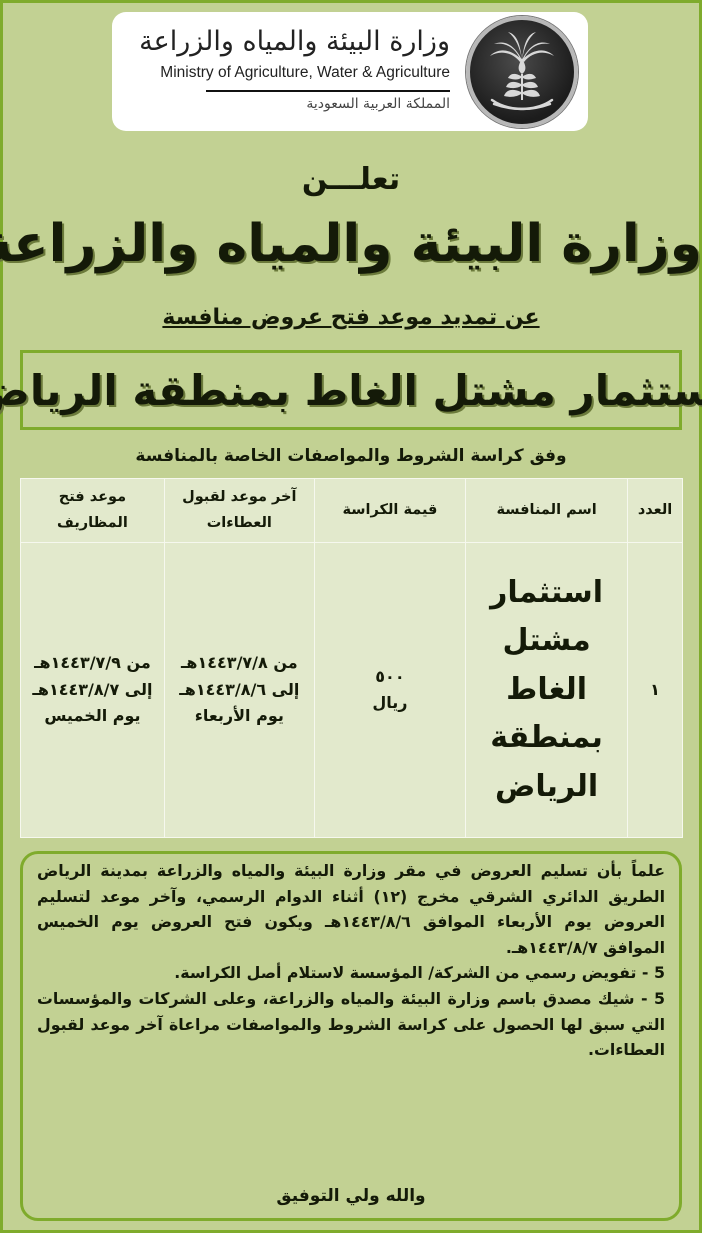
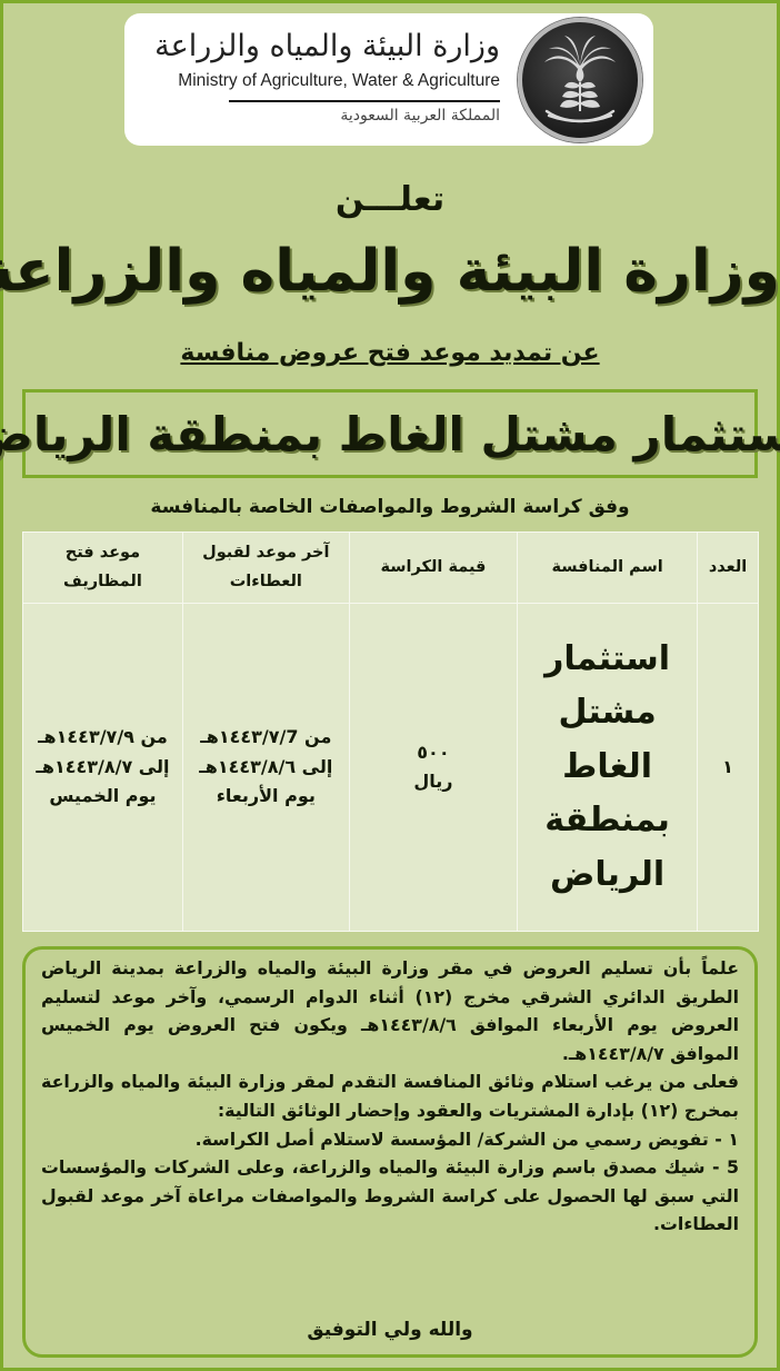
  وزارة البيئة والمياه والزراعة
  Ministry of Agriculture, Water & Agriculture
  المملكة العربية السعودية
  تعلـــن
  وزارة البيئة والمياه والزراع
  عن تمديد موعد فتح عروض منافسة
  ستثمار مشتل الغاط بمنطقة الرياض
  وفق كراسة الشروط والمواصفات الخاصة بالمنافسة
  العدد	اسم المنافسة	قيمة الكراسة	آخر موعد لقبول العطاءات	موعد فتح المظاريف
- ١	استثمار مشتل الغاط بمنطقة الرياض	٥٠٠ ريال	من ١٤٤٣/٧/٨هـ إلى ١٤٤٣/٨/٦هـ يوم الأربعاء	من ١٤٤٣/٧/٩هـ إلى ١٤٤٣/٨/٧هـ يوم الخميس
+ ١	استثمار مشتل الغاط بمنطقة الرياض	٥٠٠ ريال	من ١٤٤٣/٧/7هـ إلى ١٤٤٣/٨/٦هـ يوم الأربعاء	من ١٤٤٣/٧/٩هـ إلى ١٤٤٣/٨/٧هـ يوم الخميس
  علماً بأن تسليم العروض في مقر وزارة البيئة والمياه والزراعة بمدينة الرياض الطريق الدائري الشرقي مخرج (١٢) أثناء الدوام الرسمي، وآخر موعد لتسليم العروض يوم الأربعاء الموافق ١٤٤٣/٨/٦هـ ويكون فتح العروض يوم الخميس الموافق ١٤٤٣/٨/٧هـ.
+ فعلى من يرغب استلام وثائق المنافسة التقدم لمقر وزارة البيئة والمياه والزراعة بمخرج (١٢) بإدارة المشتريات والعقود وإحضار الوثائق التالية:
- 5 - تفويض رسمي من الشركة/ المؤسسة لاستلام أصل الكراسة.
+ ١ - تفويض رسمي من الشركة/ المؤسسة لاستلام أصل الكراسة.
  5 - شيك مصدق باسم وزارة البيئة والمياه والزراعة، وعلى الشركات والمؤسسات التي سبق لها الحصول على كراسة الشروط والمواصفات مراعاة آخر موعد لقبول العطاءات.
  والله ولي التوفيق
